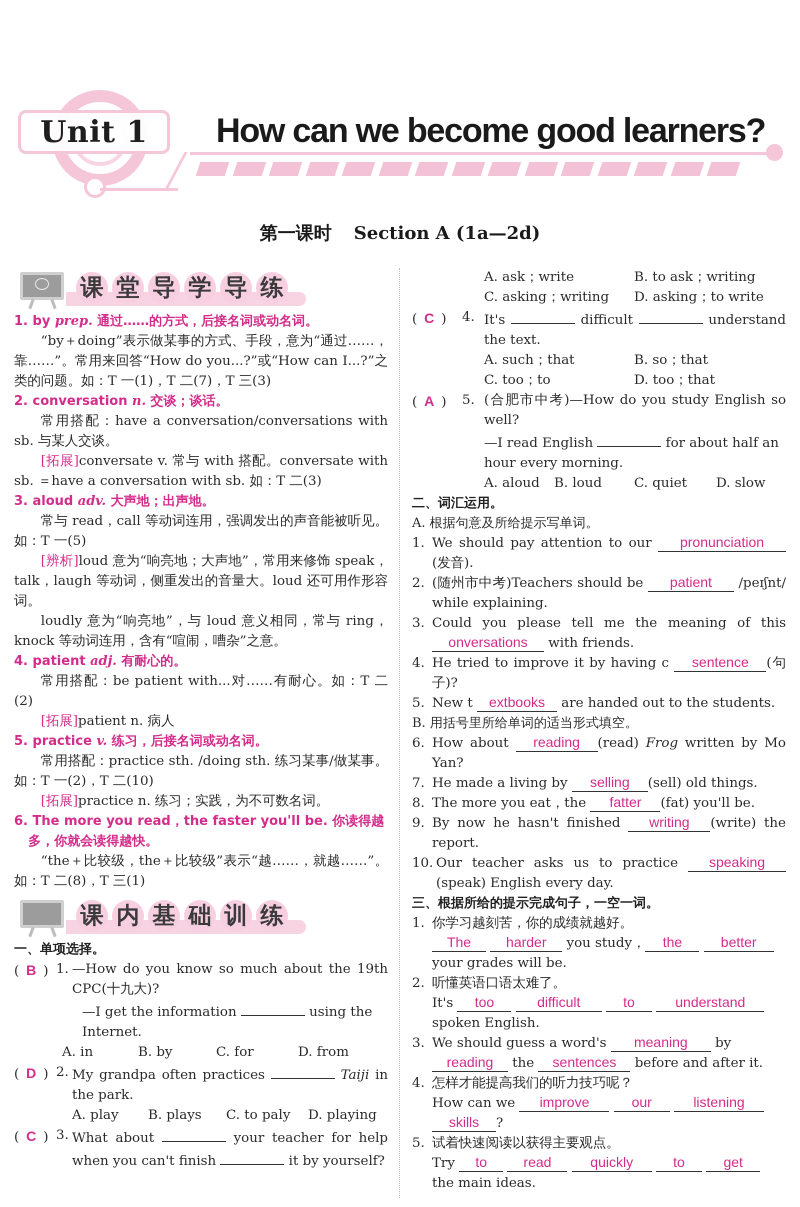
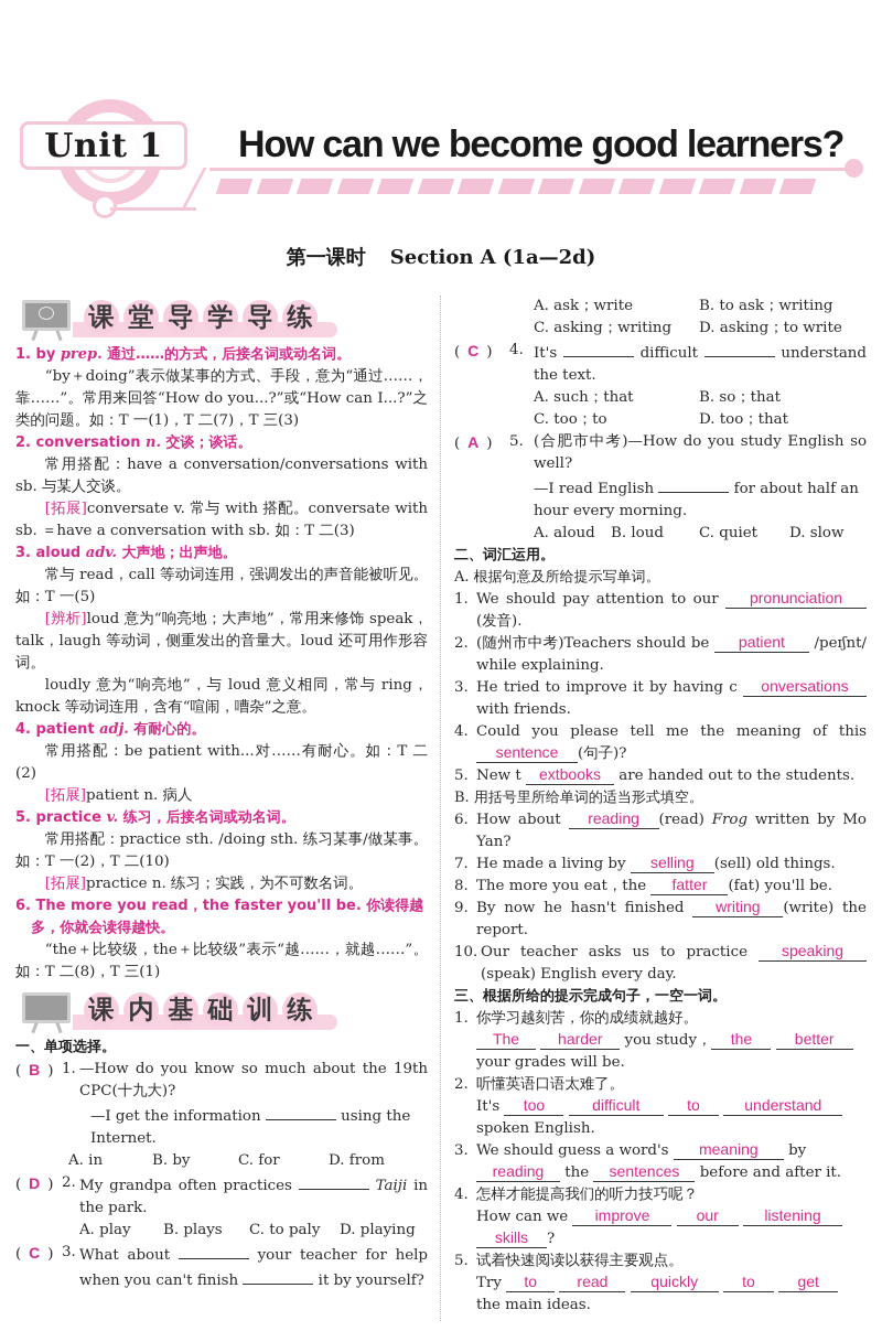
  Unit 1
  How can we become good learners?
  第一课时 Section A (1a—2d)
  课
  堂
  导
  学
  导
  练
  1. by prep. 通过……的方式，后接名词或动名词。
  “by＋doing”表示做某事的方式、手段，意为“通过……，靠……”。常用来回答“How do you...?”或“How can I...?”之类的问题。如：T 一(1)，T 二(7)，T 三(3)
  2. conversation n. 交谈；谈话。
  常用搭配：have a conversation/conversations with sb. 与某人交谈。
  [拓展]conversate v. 常与 with 搭配。conversate with sb. ＝have a conversation with sb. 如：T 二(3)
  3. aloud adv. 大声地；出声地。
  常与 read，call 等动词连用，强调发出的声音能被听见。如：T 一(5)
  [辨析]loud 意为“响亮地；大声地”，常用来修饰 speak，talk，laugh 等动词，侧重发出的音量大。loud 还可用作形容词。
  loudly 意为“响亮地”，与 loud 意义相同，常与 ring，knock 等动词连用，含有“喧闹，嘈杂”之意。
  4. patient adj. 有耐心的。
  常用搭配：be patient with...对……有耐心。如：T 二(2)
  [拓展]patient n. 病人
  5. practice v. 练习，后接名词或动名词。
  常用搭配：practice sth. /doing sth. 练习某事/做某事。如：T 一(2)，T 二(10)
  [拓展]practice n. 练习；实践，为不可数名词。
  6. The more you read，the faster you'll be. 你读得越多，你就会读得越快。
  “the＋比较级，the＋比较级”表示“越……，就越……”。如：T 二(8)，T 三(1)
  课
  内
  基
  础
  训
  练
  一、单项选择。
  ( B )
  1.
  —How do you know so much about the 19th CPC(十九大)?
  —I get the information using the Internet.
  A. in
  B. by
  C. for
  D. from
  ( D )
  2.
  My grandpa often practices Taiji in the park.
  A. play
  B. plays
  C. to paly
  D. playing
  ( C )
  3.
  What about your teacher for help when you can't finish it by yourself?
  A. ask；write
  B. to ask；writing
  C. asking；writing
  D. asking；to write
  ( C )
  4.
  It's difficult understand the text.
  A. such；that
  B. so；that
  C. too；to
  D. too；that
  ( A )
  5.
  (合肥市中考)—How do you study English so well?
  —I read English for about half an hour every morning.
  A. aloud
  B. loud
  C. quiet
  D. slow
  二、词汇运用。
  A. 根据句意及所给提示写单词。
  1.
  We should pay attention to our pronunciation (发音).
  2.
  (随州市中考)Teachers should be patient /peɪʃnt/ while explaining.
  3.
- Could you please tell me the meaning of this onversations with friends.
+ He tried to improve it by having c onversations with friends.
  4.
- He tried to improve it by having c sentence (句子)?
+ Could you please tell me the meaning of this sentence (句子)?
  5.
  New t extbooks are handed out to the students.
  B. 用括号里所给单词的适当形式填空。
  6.
  How about reading (read) Frog written by Mo Yan?
  7.
  He made a living by selling (sell) old things.
  8.
  The more you eat，the fatter (fat) you'll be.
  9.
  By now he hasn't finished writing (write) the report.
  10.
  Our teacher asks us to practice speaking (speak) English every day.
  三、根据所给的提示完成句子，一空一词。
  1.
  你学习越刻苦，你的成绩就越好。
  The harder you study， the better
  your grades will be.
  2.
  听懂英语口语太难了。
  It's too difficult to understand
  spoken English.
  3.
  We should guess a word's meaning by
  reading the sentences before and after it.
  4.
  怎样才能提高我们的听力技巧呢？
  How can we improve our listening
  skills ?
  5.
  试着快速阅读以获得主要观点。
  Try to read quickly to get
  the main ideas.
